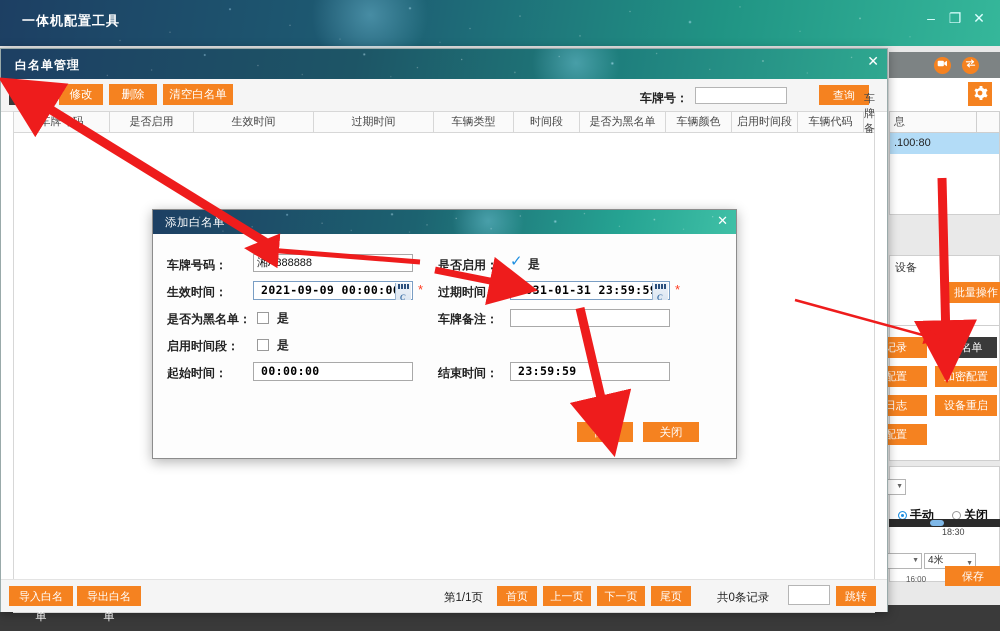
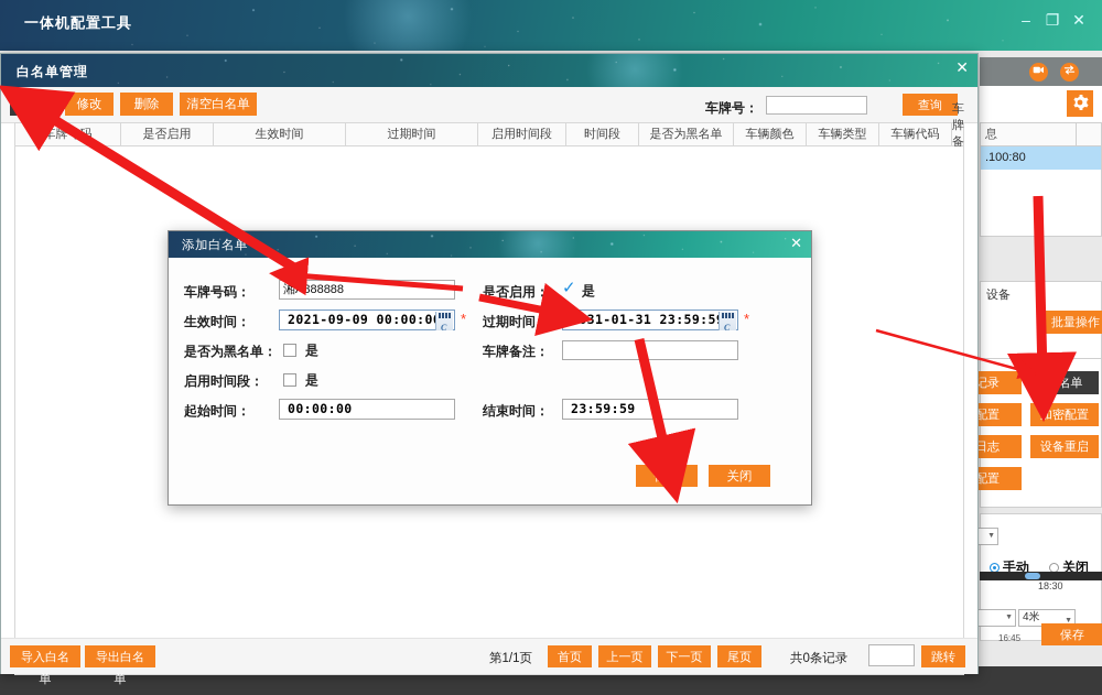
  一体机配置工具
  –
  ❐
  ✕
  息
  .100:80
  设备
  批量操作
  记录
  白名单
  配置
  加密配置
  日志
  设备重启
  配置
  手动
  关闭
  18:30
  4米
- 16:00
+ 16:45
  保存
  白名单管理
  ✕
  修改
  删除
  清空白名单
  车牌号：
  查询
  是否启用
  生效时间
  过期时间
- 车辆类型
+ 启用时间段
  时间段
  是否为黑名单
  车辆颜色
- 启用时间段
+ 车辆类型
  车辆代码
  导入白名单
  导出白名单
  第1/1页
  首页
  上一页
  下一页
  尾页
  共0条记录
  跳转
  添加白名单
  ✕
  车牌号码：
  湘A888888
  是否启用：
  ✓
  是
  生效时间：
  2021-09-09 00:00:0
  C
  *
  过期时间：
  2031-01-31 23:59:5
  C
  *
  是否为黑名单：
  是
  车牌备注：
  启用时间段：
  是
  起始时间：
  00:00:00
  结束时间：
  23:59:59
  保存
  关闭
